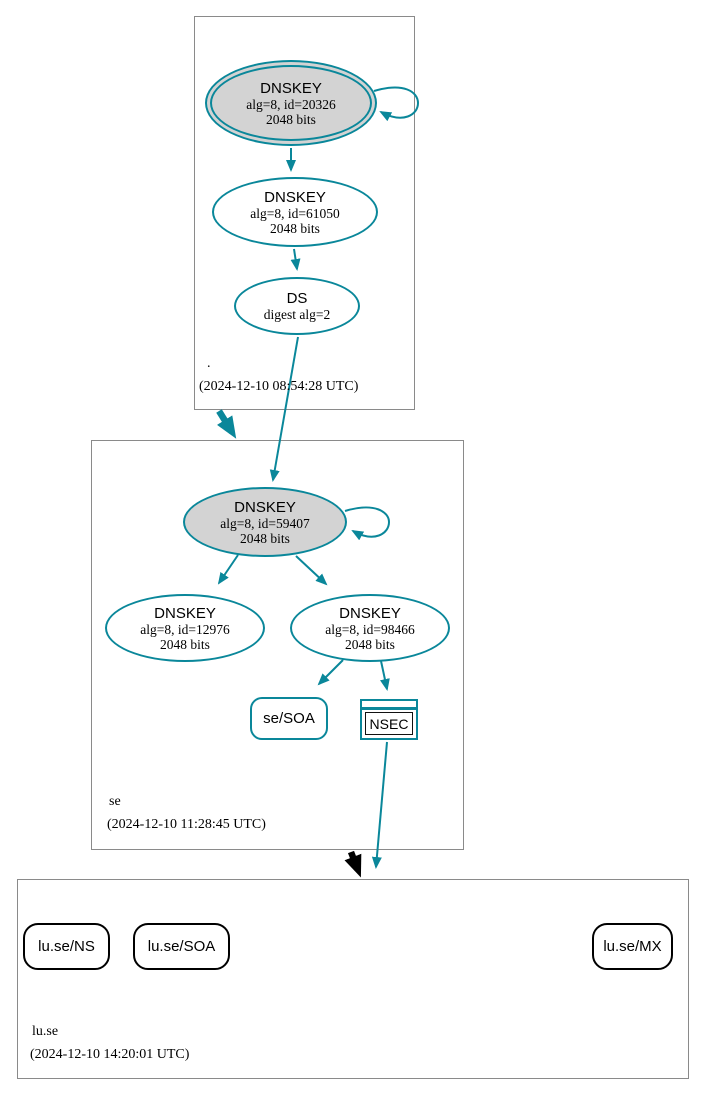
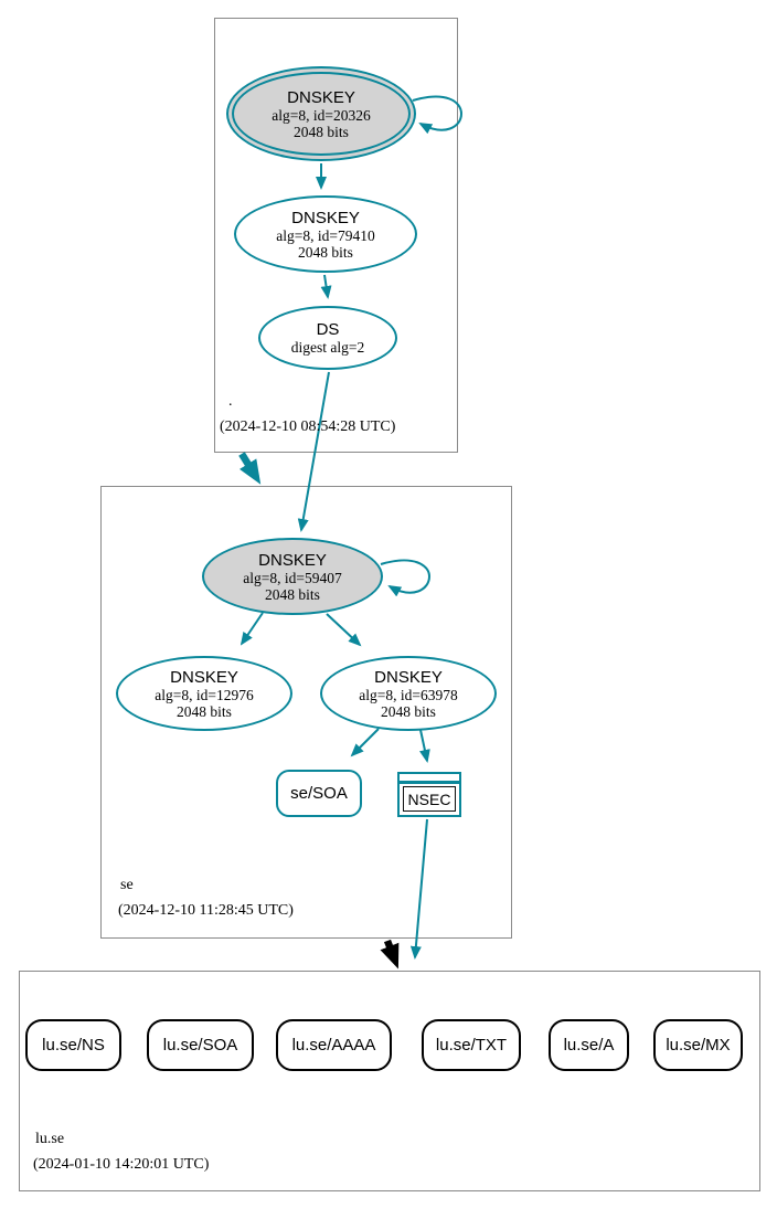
  DNSKEY
  alg=8, id=20326
  2048 bits
  DNSKEY
- alg=8, id=61050
+ alg=8, id=79410
  2048 bits
  DS
  digest alg=2
  .
  (2024-12-10 08:54:28 UTC)
  DNSKEY
  alg=8, id=59407
  2048 bits
  DNSKEY
  alg=8, id=12976
  2048 bits
  DNSKEY
- alg=8, id=98466
+ alg=8, id=63978
  2048 bits
  se/SOA
  NSEC
  se
  (2024-12-10 11:28:45 UTC)
  lu.se/NS
  lu.se/SOA
+ lu.se/AAAA
+ lu.se/TXT
+ lu.se/A
  lu.se/MX
  lu.se
- (2024-12-10 14:20:01 UTC)
+ (2024-01-10 14:20:01 UTC)
